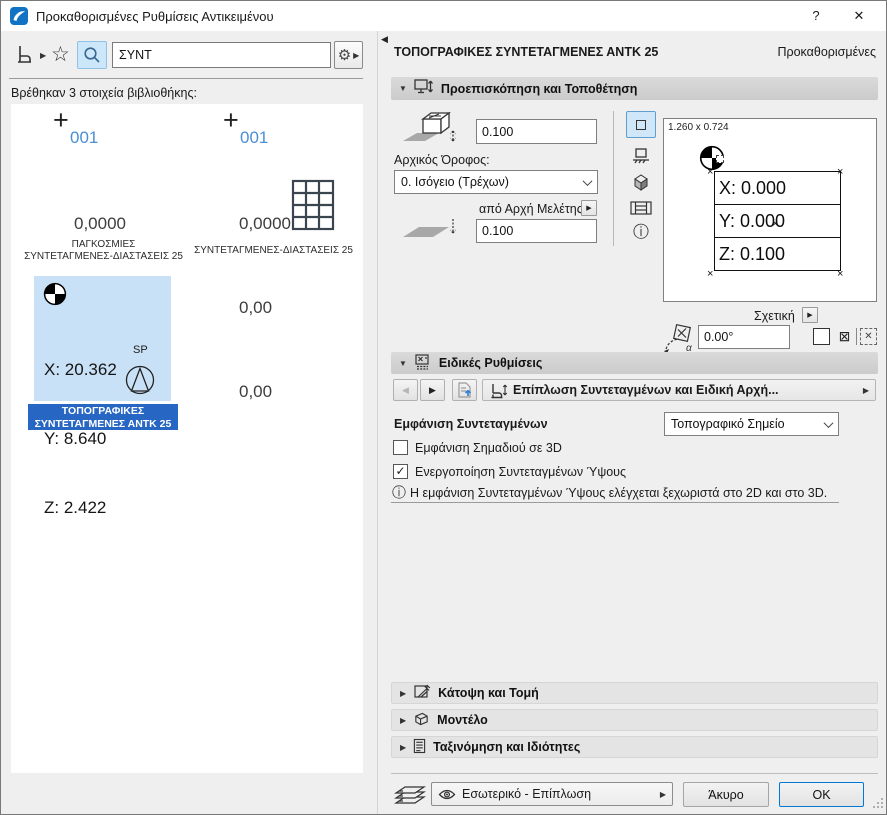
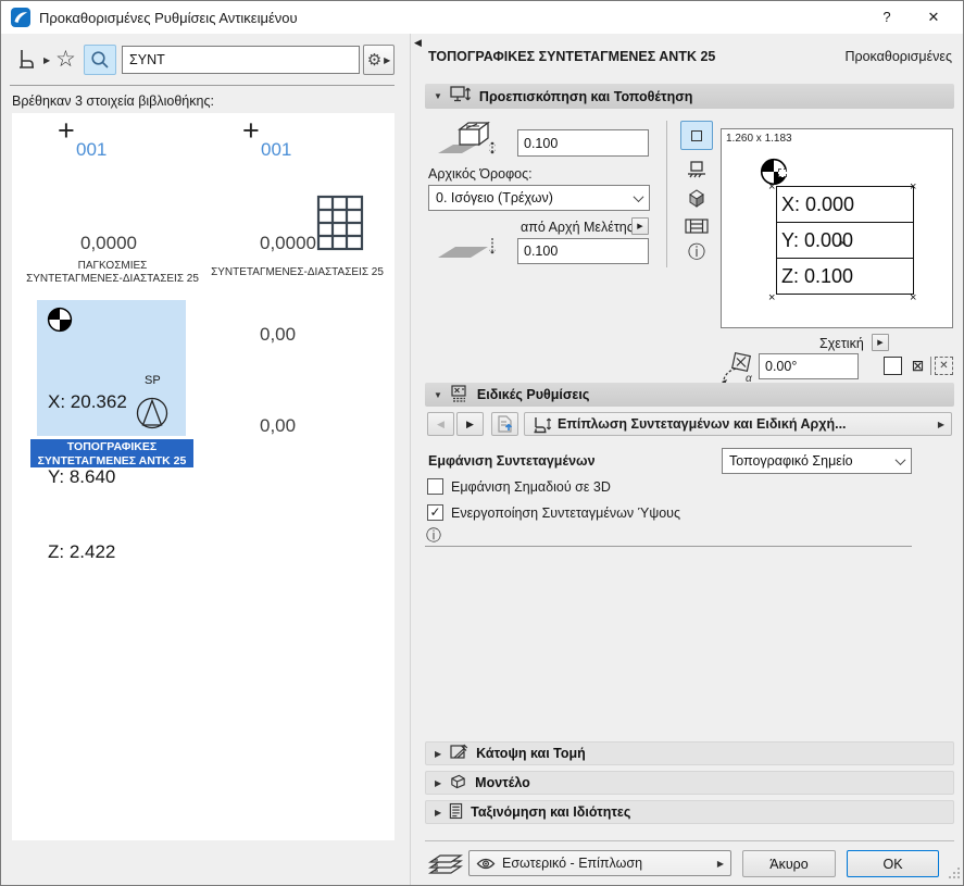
  Προκαθορισμένες Ρυθμίσεις Αντικειμένου
  ?
  ✕
  ▶
  ☆
  ΣΥΝΤ
  ⚙
  ▶
  Βρέθηκαν 3 στοιχεία βιβλιοθήκης:
  +
  001
  0,0000
  ΠΑΓΚΟΣΜΙΕΣ
  ΣΥΝΤΕΤΑΓΜΕΝΕΣ-ΔΙΑΣΤΑΣΕΙΣ 25
  +
  001
  0,0000
  0,00
  0,00
  ΣΥΝΤΕΤΑΓΜΕΝΕΣ-ΔΙΑΣΤΑΣΕΙΣ 25
  X: 20.362
  Y: 8.640
  Z: 2.422
  SP
  ΤΟΠΟΓΡΑΦΙΚΕΣ
  ΣΥΝΤΕΤΑΓΜΕΝΕΣ ΑΝΤΚ 25
  ◀
  ΤΟΠΟΓΡΑΦΙΚΕΣ ΣΥΝΤΕΤΑΓΜΕΝΕΣ ΑΝΤΚ 25
  Προκαθορισμένες
  ▼
  Προεπισκόπηση και Τοποθέτηση
  0.100
  Αρχικός Όροφος:
  0. Ισόγειο (Τρέχων)
  από Αρχή Μελέτης
  0.100
  ⓘ
- 1.260 x 0.724
+ 1.260 x 1.183
  X: 0.000
  Y: 0.000
  Z: 0.100
  ×
  ×
  ×
  ×
  ×
  Σχετική
  α
  0.00°
  ⊠
  ✕
  ▼
  Ειδικές Ρυθμίσεις
  ◀
  ▶
  Επίπλωση Συντεταγμένων και Ειδική Αρχή...
  ▶
  Εμφάνιση Συντεταγμένων
  Τοπογραφικό Σημείο
  Εμφάνιση Σημαδιού σε 3D
  ✓
  Ενεργοποίηση Συντεταγμένων Ύψους
  ⓘ
- Η εμφάνιση Συντεταγμένων Ύψους ελέγχεται ξεχωριστά στο 2D και στο 3D.
  ▶
  Κάτοψη και Τομή
  ▶
  Μοντέλο
  ▶
  Ταξινόμηση και Ιδιότητες
  Εσωτερικό - Επίπλωση
  ▶
  Άκυρο
  OK
